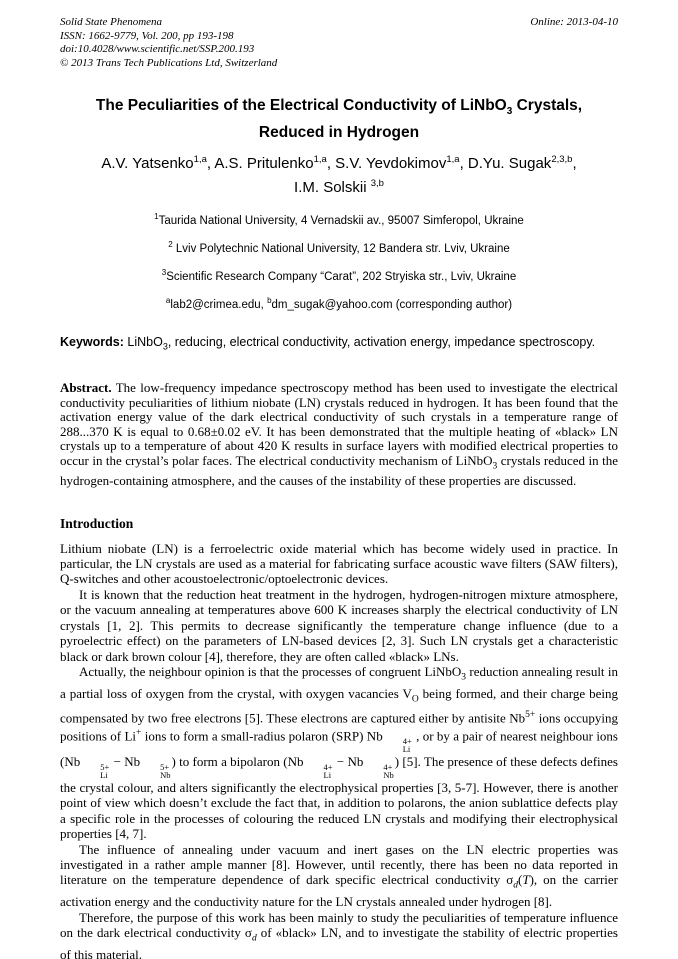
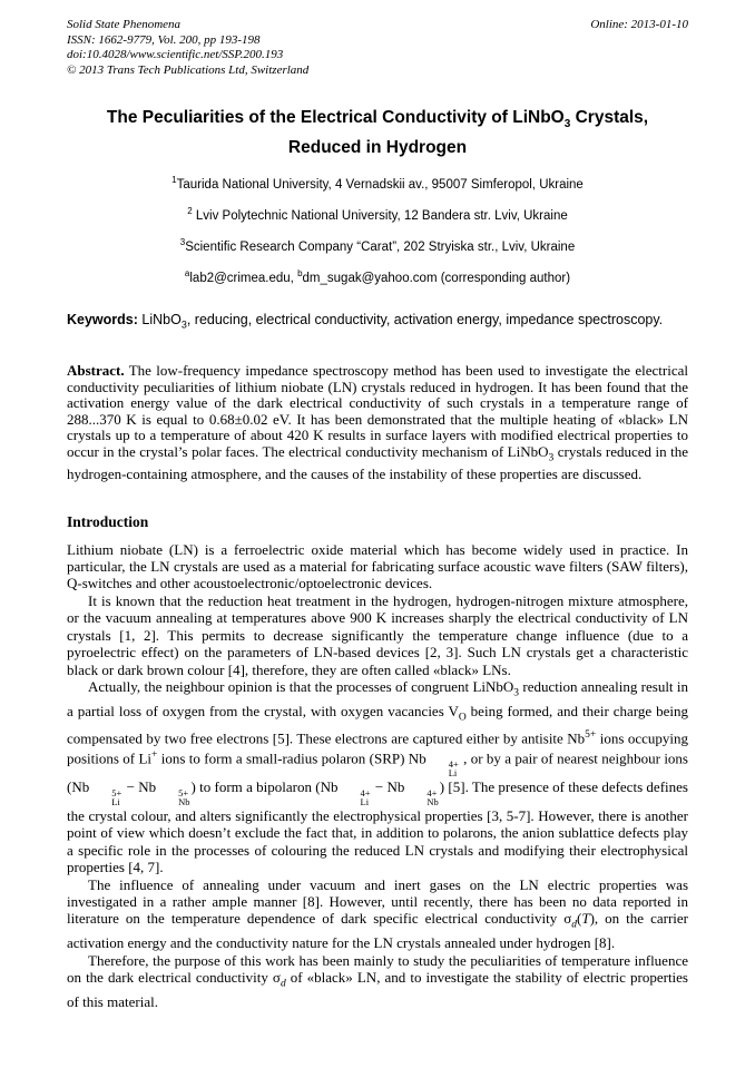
  Solid State Phenomena
  ISSN: 1662-9779, Vol. 200, pp 193-198
  doi:10.4028/www.scientific.net/SSP.200.193
  © 2013 Trans Tech Publications Ltd, Switzerland
- Online: 2013-04-10
+ Online: 2013-01-10
  The Peculiarities of the Electrical Conductivity of LiNbO3 Crystals,
  Reduced in Hydrogen
- A.V. Yatsenko1,a, A.S. Pritulenko1,a, S.V. Yevdokimov1,a, D.Yu. Sugak2,3,b,
- I.M. Solskii 3,b
  1Taurida National University, 4 Vernadskii av., 95007 Simferopol, Ukraine
  2 Lviv Polytechnic National University, 12 Bandera str. Lviv, Ukraine
  3Scientific Research Company “Carat”, 202 Stryiska str., Lviv, Ukraine
  alab2@crimea.edu, bdm_sugak@yahoo.com (corresponding author)
  Keywords: LiNbO3, reducing, electrical conductivity, activation energy, impedance spectroscopy.
  Abstract. The low-frequency impedance spectroscopy method has been used to investigate the electrical conductivity peculiarities of lithium niobate (LN) crystals reduced in hydrogen. It has been found that the activation energy value of the dark electrical conductivity of such crystals in a temperature range of 288...370 K is equal to 0.68±0.02 eV. It has been demonstrated that the multiple heating of «black» LN crystals up to a temperature of about 420 K results in surface layers with modified electrical properties to occur in the crystal’s polar faces. The electrical conductivity mechanism of LiNbO3 crystals reduced in the hydrogen-containing atmosphere, and the causes of the instability of these properties are discussed.
  Introduction
  Lithium niobate (LN) is a ferroelectric oxide material which has become widely used in practice. In particular, the LN crystals are used as a material for fabricating surface acoustic wave filters (SAW filters), Q-switches and other acoustoelectronic/optoelectronic devices.
- It is known that the reduction heat treatment in the hydrogen, hydrogen-nitrogen mixture atmosphere, or the vacuum annealing at temperatures above 600 K increases sharply the electrical conductivity of LN crystals [1, 2]. This permits to decrease significantly the temperature change influence (due to a pyroelectric effect) on the parameters of LN-based devices [2, 3]. Such LN crystals get a characteristic black or dark brown colour [4], therefore, they are often called «black» LNs.
+ It is known that the reduction heat treatment in the hydrogen, hydrogen-nitrogen mixture atmosphere, or the vacuum annealing at temperatures above 900 K increases sharply the electrical conductivity of LN crystals [1, 2]. This permits to decrease significantly the temperature change influence (due to a pyroelectric effect) on the parameters of LN-based devices [2, 3]. Such LN crystals get a characteristic black or dark brown colour [4], therefore, they are often called «black» LNs.
  Actually, the neighbour opinion is that the processes of congruent LiNbO3 reduction annealing result in a partial loss of oxygen from the crystal, with oxygen vacancies VO being formed, and their charge being compensated by two free electrons [5]. These electrons are captured either by antisite Nb5+ ions occupying positions of Li+ ions to form a small-radius polaron (SRP) Nb
  4+
  Li
  , or by a pair of nearest neighbour ions (Nb
  5+
  Li
  − Nb
  5+
  Nb
  ) to form a bipolaron (Nb
  4+
  Li
  − Nb
  4+
  Nb
  ) [5]. The presence of these defects defines the crystal colour, and alters significantly the electrophysical properties [3, 5-7]. However, there is another point of view which doesn’t exclude the fact that, in addition to polarons, the anion sublattice defects play a specific role in the processes of colouring the reduced LN crystals and modifying their electrophysical properties [4, 7].
  The influence of annealing under vacuum and inert gases on the LN electric properties was investigated in a rather ample manner [8]. However, until recently, there has been no data reported in literature on the temperature dependence of dark specific electrical conductivity σd(T), on the carrier activation energy and the conductivity nature for the LN crystals annealed under hydrogen [8].
  Therefore, the purpose of this work has been mainly to study the peculiarities of temperature influence on the dark electrical conductivity σd of «black» LN, and to investigate the stability of electric properties of this material.
